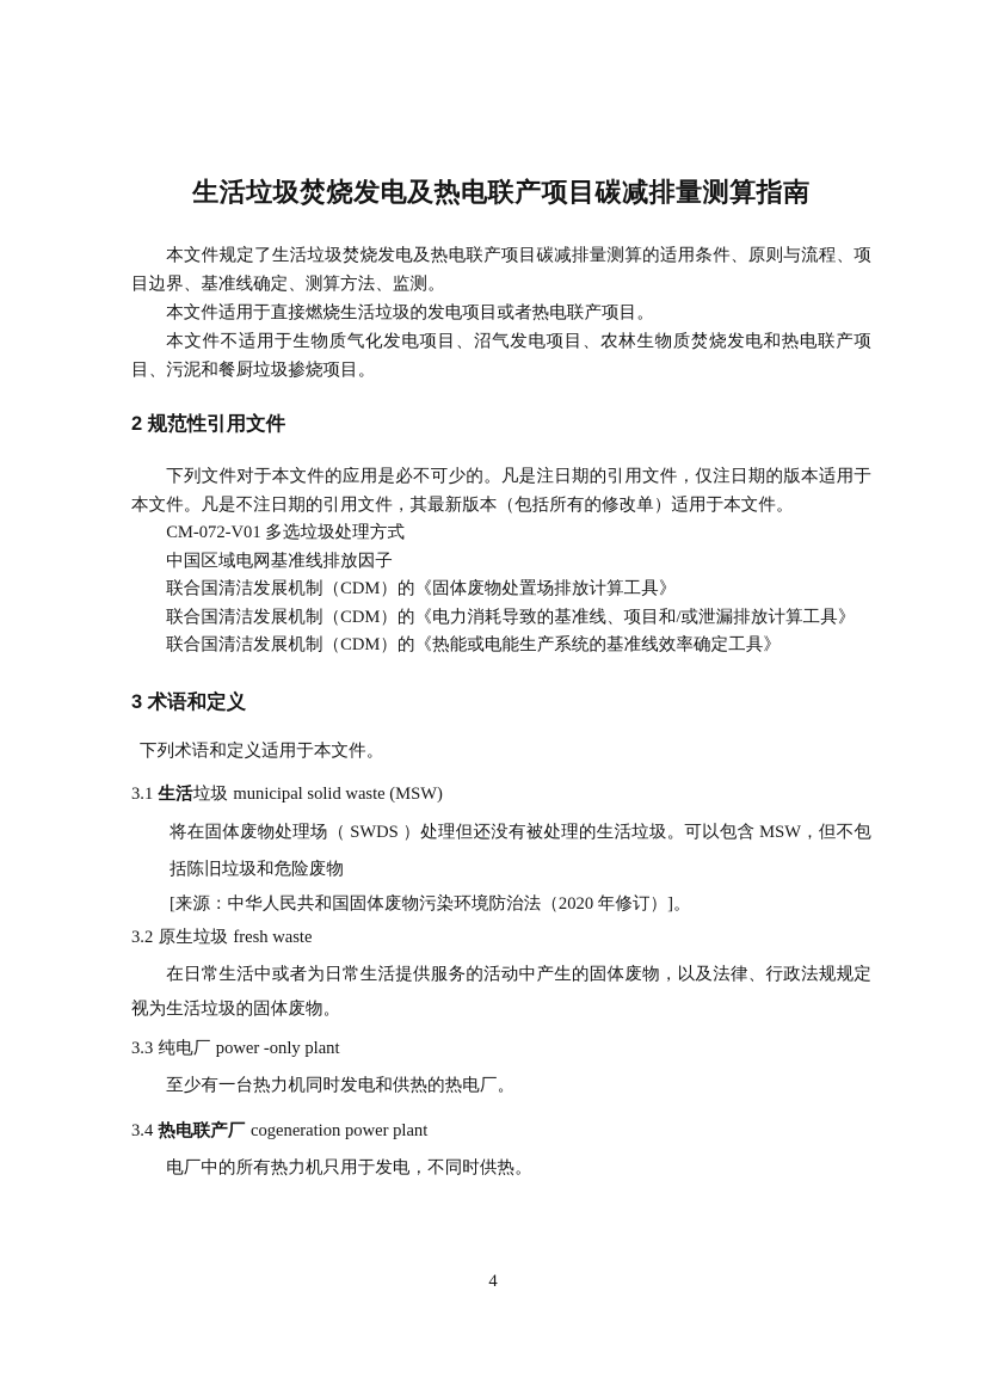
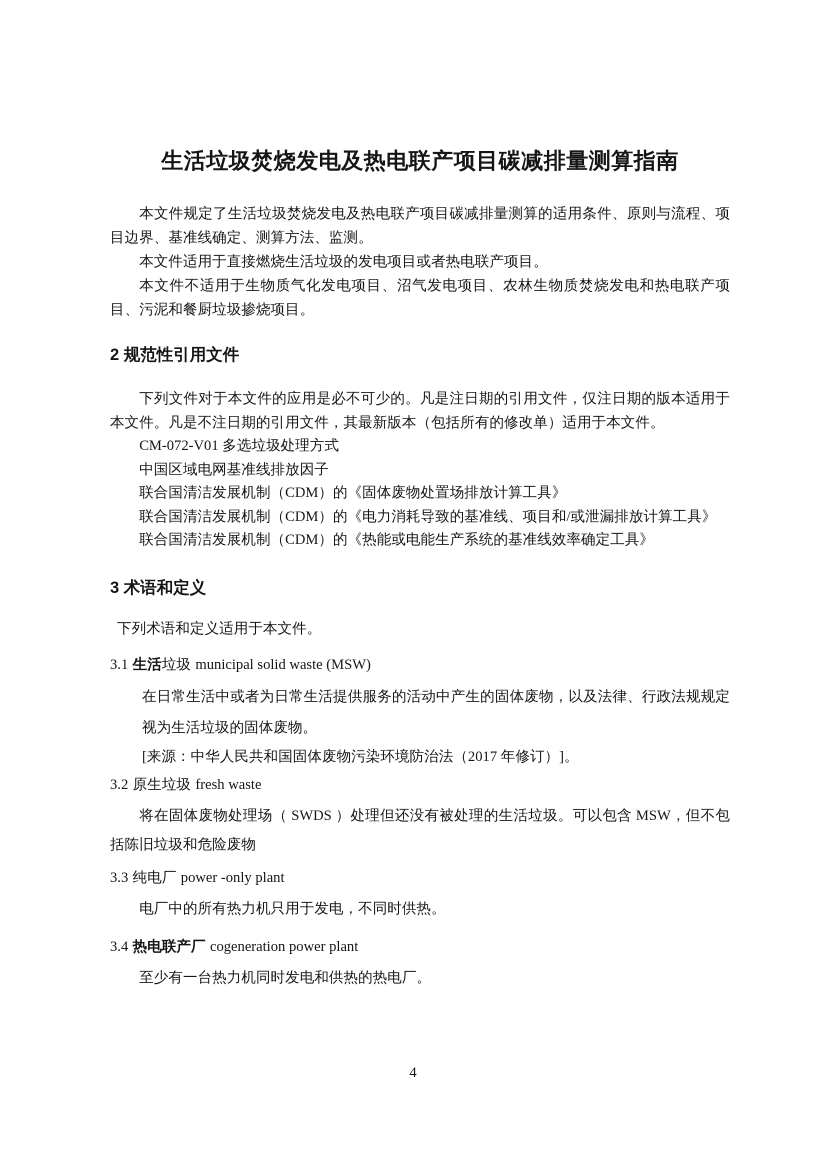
  生活垃圾焚烧发电及热电联产项目碳减排量测算指南
  本文件规定了生活垃圾焚烧发电及热电联产项目碳减排量测算的适用条件、原则与流程、项目边界、基准线确定、测算方法、监测。
  本文件适用于直接燃烧生活垃圾的发电项目或者热电联产项目。
  本文件不适用于生物质气化发电项目、沼气发电项目、农林生物质焚烧发电和热电联产项目、污泥和餐厨垃圾掺烧项目。
  2 规范性引用文件
  下列文件对于本文件的应用是必不可少的。凡是注日期的引用文件，仅注日期的版本适用于本文件。凡是不注日期的引用文件，其最新版本（包括所有的修改单）适用于本文件。
  CM-072-V01 多选垃圾处理方式
  中国区域电网基准线排放因子
  联合国清洁发展机制（CDM）的《固体废物处置场排放计算工具》
  联合国清洁发展机制（CDM）的《电力消耗导致的基准线、项目和/或泄漏排放计算工具》
  联合国清洁发展机制（CDM）的《热能或电能生产系统的基准线效率确定工具》
  3 术语和定义
  下列术语和定义适用于本文件。
  3.1 生活垃圾 municipal solid waste (MSW)
- 将在固体废物处理场（ SWDS ）处理但还没有被处理的生活垃圾。可以包含 MSW，但不包括陈旧垃圾和危险废物
+ 在日常生活中或者为日常生活提供服务的活动中产生的固体废物，以及法律、行政法规规定视为生活垃圾的固体废物。
- [来源：中华人民共和国固体废物污染环境防治法（2020 年修订）]。
+ [来源：中华人民共和国固体废物污染环境防治法（2017 年修订）]。
  3.2 原生垃圾 fresh waste
- 在日常生活中或者为日常生活提供服务的活动中产生的固体废物，以及法律、行政法规规定视为生活垃圾的固体废物。
+ 将在固体废物处理场（ SWDS ）处理但还没有被处理的生活垃圾。可以包含 MSW，但不包括陈旧垃圾和危险废物
  3.3 纯电厂 power -only plant
- 至少有一台热力机同时发电和供热的热电厂。
+ 电厂中的所有热力机只用于发电，不同时供热。
  3.4 热电联产厂 cogeneration power plant
- 电厂中的所有热力机只用于发电，不同时供热。
+ 至少有一台热力机同时发电和供热的热电厂。
  4
